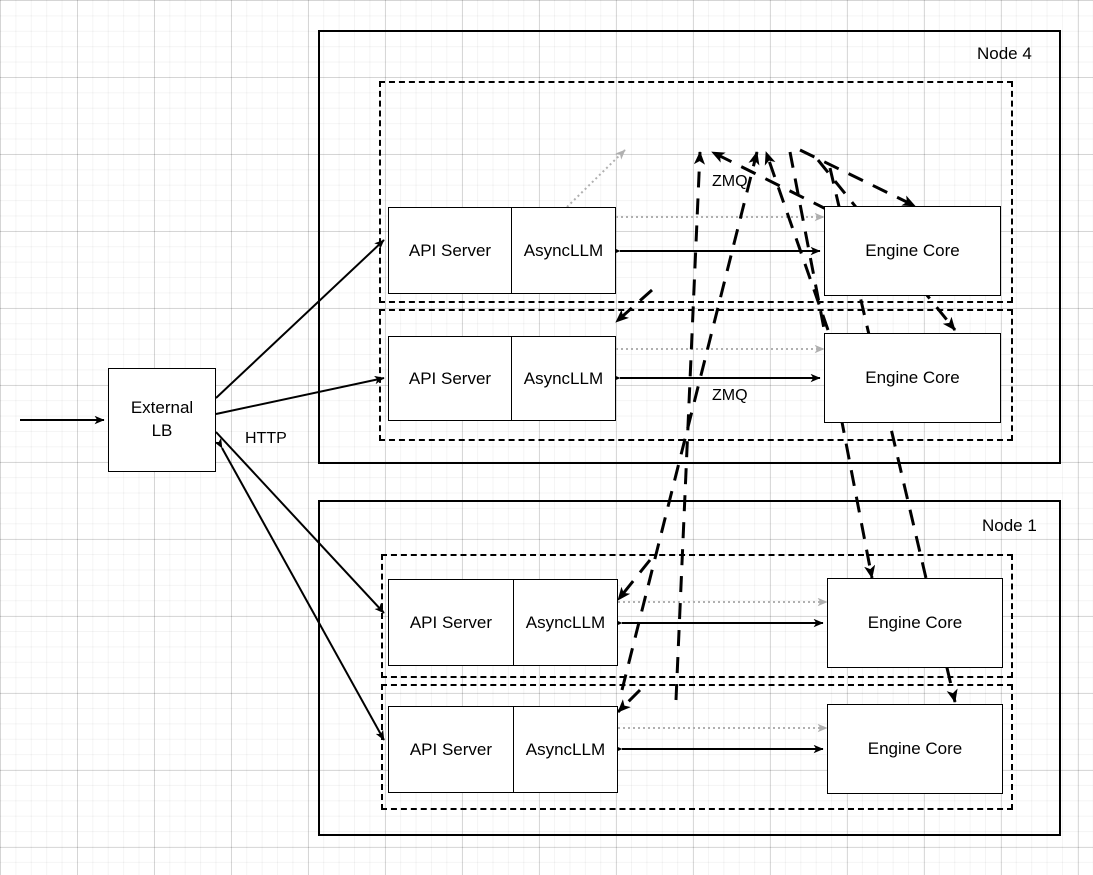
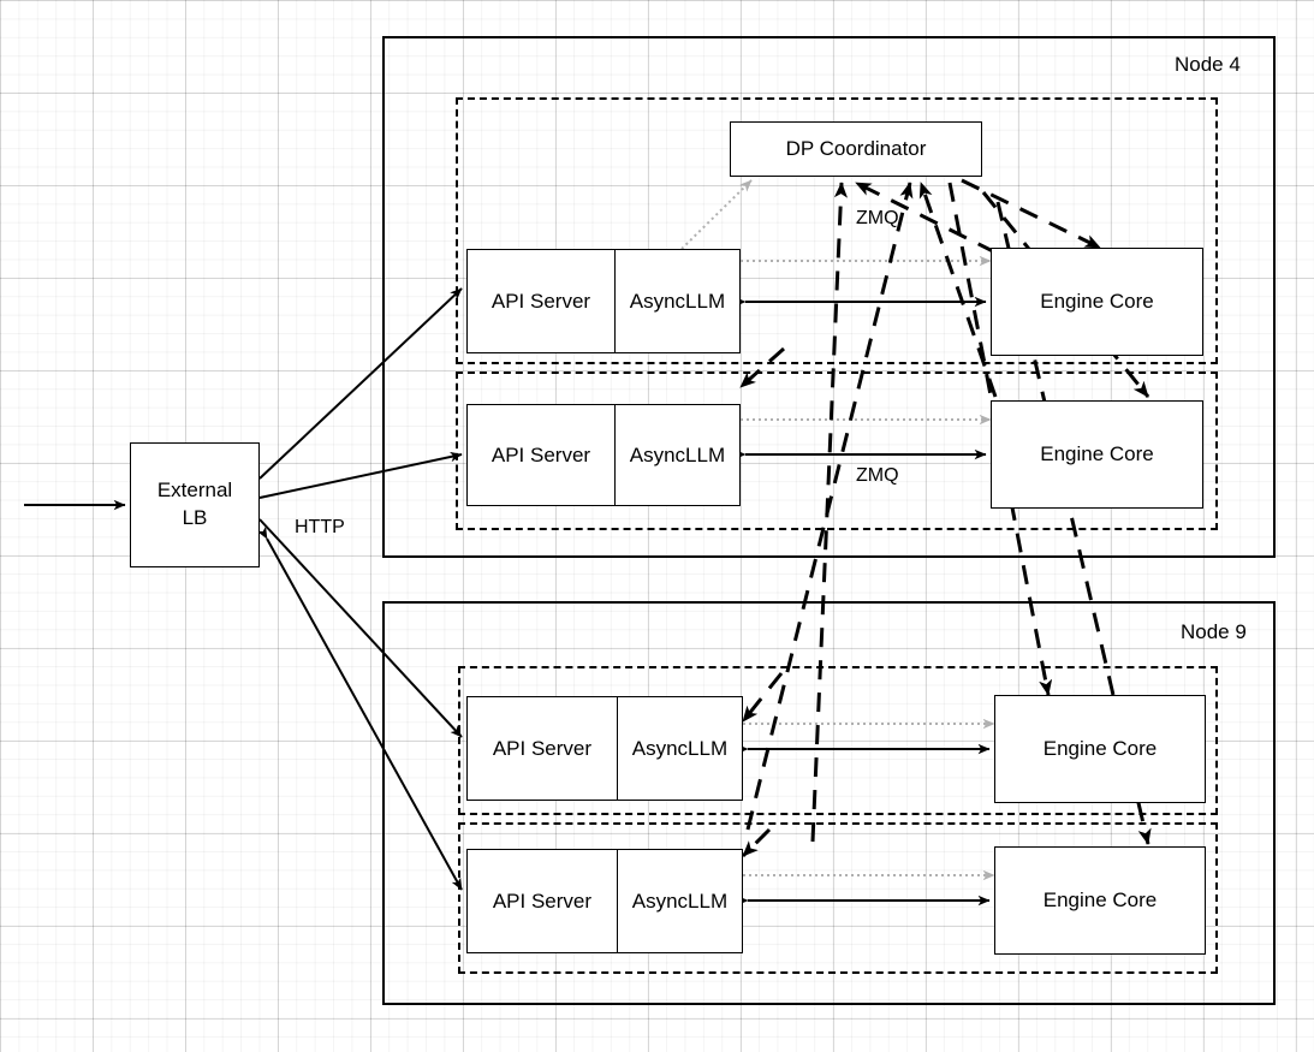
  External
  LB
  HTTP
  Node 4
+ DP Coordinator
  ZMQ
  API Server
  AsyncLLM
  Engine Core
  API Server
  AsyncLLM
  Engine Core
  ZMQ
- Node 1
+ Node 9
  API Server
  AsyncLLM
  Engine Core
  API Server
  AsyncLLM
  Engine Core
